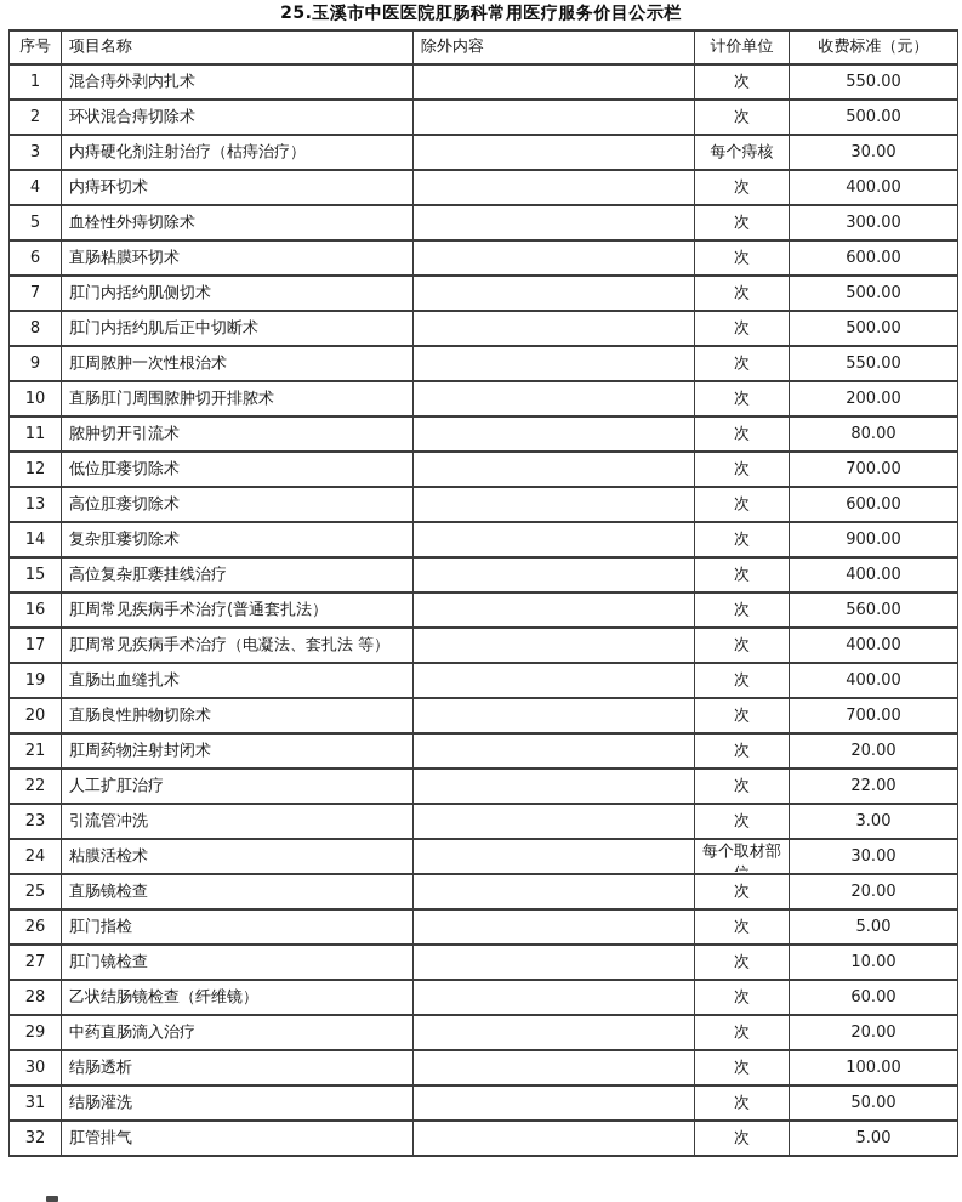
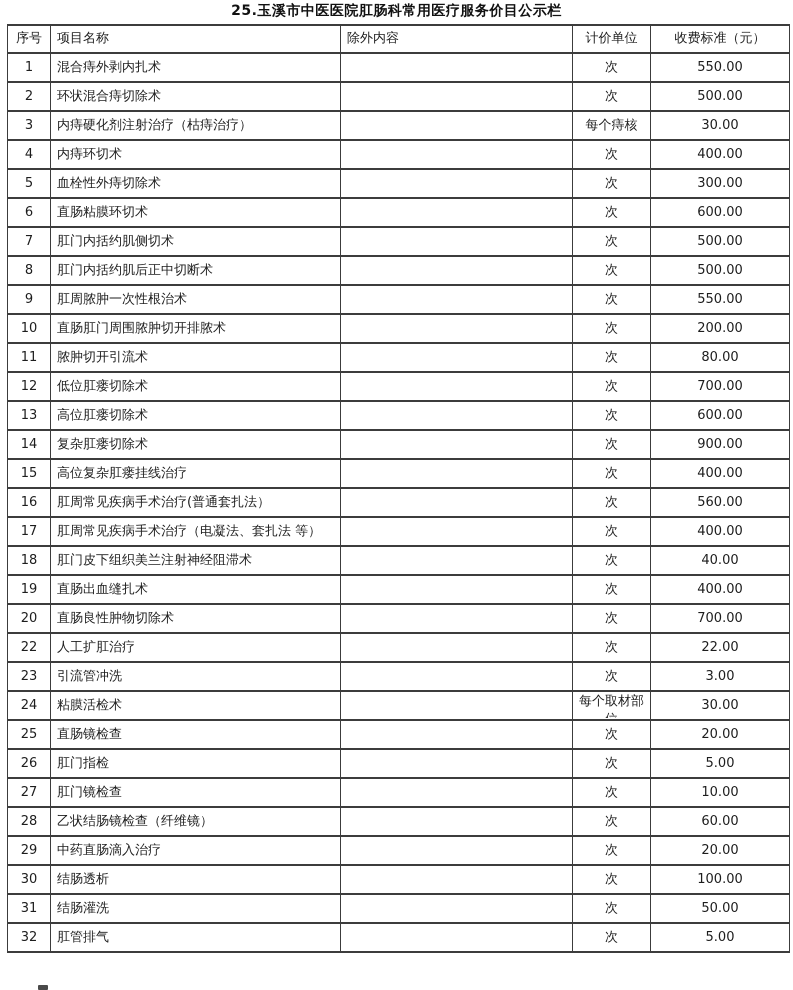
  25.玉溪市中医医院肛肠科常用医疗服务价目公示栏
  序号	项目名称	除外内容	计价单位	收费标准（元）
  1	混合痔外剥内扎术		次	550.00
  2	环状混合痔切除术		次	500.00
  3	内痔硬化剂注射治疗（枯痔治疗）		每个痔核	30.00
  4	内痔环切术		次	400.00
  5	血栓性外痔切除术		次	300.00
  6	直肠粘膜环切术		次	600.00
  7	肛门内括约肌侧切术		次	500.00
  8	肛门内括约肌后正中切断术		次	500.00
  9	肛周脓肿一次性根治术		次	550.00
  10	直肠肛门周围脓肿切开排脓术		次	200.00
  11	脓肿切开引流术		次	80.00
  12	低位肛瘘切除术		次	700.00
  13	高位肛瘘切除术		次	600.00
  14	复杂肛瘘切除术		次	900.00
  15	高位复杂肛瘘挂线治疗		次	400.00
  16	肛周常见疾病手术治疗(普通套扎法）		次	560.00
  17	肛周常见疾病手术治疗（电凝法、套扎法 等）		次	400.00
+ 18	肛门皮下组织美兰注射神经阻滞术		次	40.00
  19	直肠出血缝扎术		次	400.00
  20	直肠良性肿物切除术		次	700.00
- 21	肛周药物注射封闭术		次	20.00
  22	人工扩肛治疗		次	22.00
  23	引流管冲洗		次	3.00
  24	粘膜活检术		每个取材部	30.00
  25	直肠镜检查		次	20.00
  26	肛门指检		次	5.00
  27	肛门镜检查		次	10.00
  28	乙状结肠镜检查（纤维镜）		次	60.00
  29	中药直肠滴入治疗		次	20.00
  30	结肠透析		次	100.00
  31	结肠灌洗		次	50.00
  32	肛管排气		次	5.00
